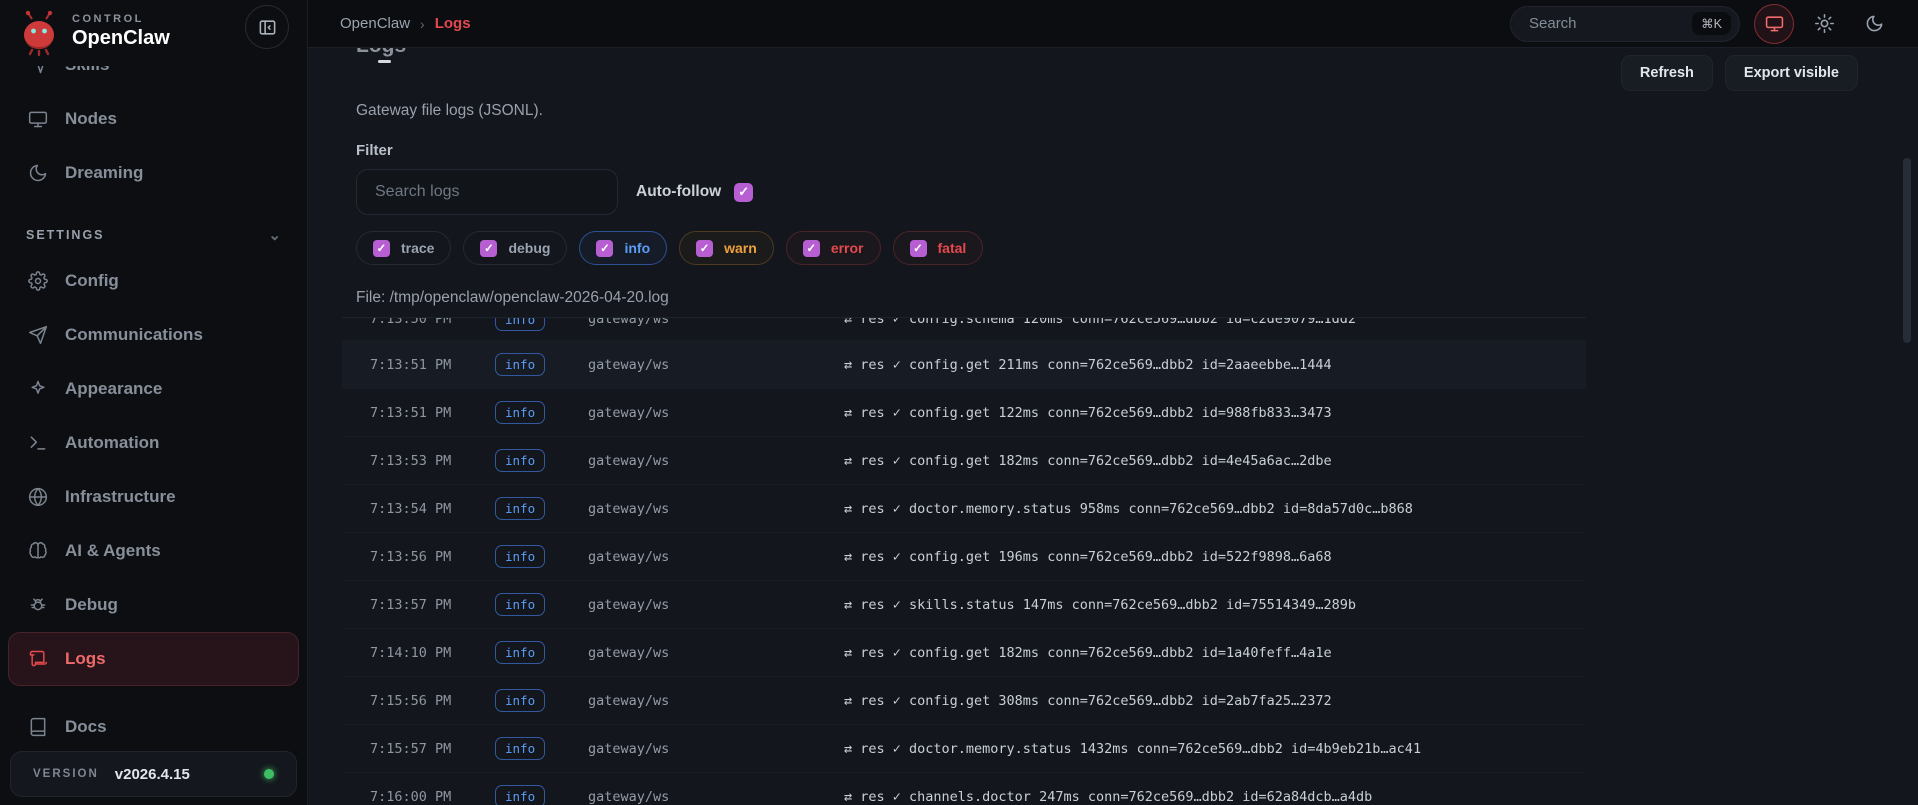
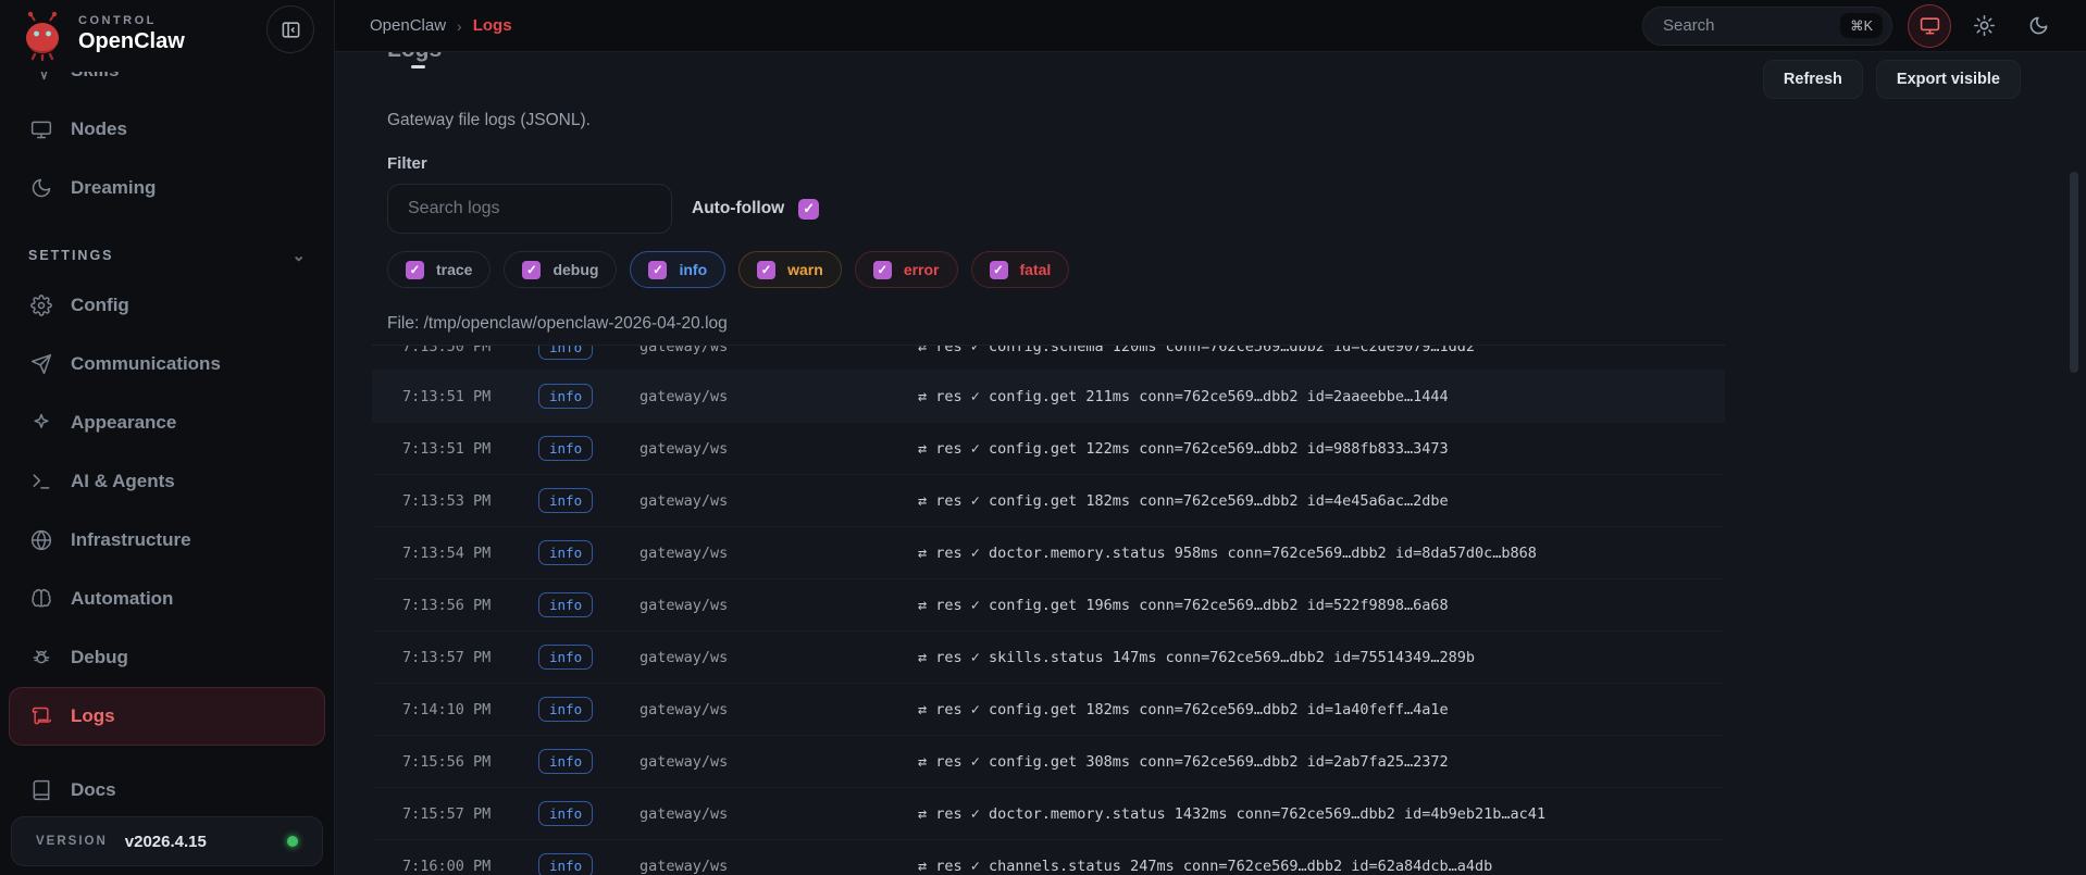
  CONTROL
  OpenClaw
  Nodes
  Dreaming
  SETTINGS
  ⌄
  Config
  Communications
  Appearance
- Automation
+ AI & Agents
  Infrastructure
- AI & Agents
+ Automation
  Debug
  Logs
  Docs
  VERSION
  v2026.4.15
  OpenClaw
  ›
  Logs
  Search
  ⌘K
  Refresh
  Export visible
  Gateway file logs (JSONL).
  Filter
  Search logs
  Auto-follow
  ✓
  ✓
  trace
  ✓
  debug
  ✓
  info
  ✓
  warn
  ✓
  error
  ✓
  fatal
  File: /tmp/openclaw/openclaw-2026-04-20.log
  7:13:50 PM
  info
  gateway/ws
  ⇄ res ✓ config.schema 120ms conn=762ce569…dbb2 id=c2de9079…1dd2
  7:13:51 PM
  info
  gateway/ws
  ⇄ res ✓ config.get 211ms conn=762ce569…dbb2 id=2aaeebbe…1444
  7:13:51 PM
  info
  gateway/ws
  ⇄ res ✓ config.get 122ms conn=762ce569…dbb2 id=988fb833…3473
  7:13:53 PM
  info
  gateway/ws
  ⇄ res ✓ config.get 182ms conn=762ce569…dbb2 id=4e45a6ac…2dbe
  7:13:54 PM
  info
  gateway/ws
  ⇄ res ✓ doctor.memory.status 958ms conn=762ce569…dbb2 id=8da57d0c…b868
  7:13:56 PM
  info
  gateway/ws
  ⇄ res ✓ config.get 196ms conn=762ce569…dbb2 id=522f9898…6a68
  7:13:57 PM
  info
  gateway/ws
  ⇄ res ✓ skills.status 147ms conn=762ce569…dbb2 id=75514349…289b
  7:14:10 PM
  info
  gateway/ws
  ⇄ res ✓ config.get 182ms conn=762ce569…dbb2 id=1a40feff…4a1e
  7:15:56 PM
  info
  gateway/ws
  ⇄ res ✓ config.get 308ms conn=762ce569…dbb2 id=2ab7fa25…2372
  7:15:57 PM
  info
  gateway/ws
  ⇄ res ✓ doctor.memory.status 1432ms conn=762ce569…dbb2 id=4b9eb21b…ac41
  7:16:00 PM
  info
  gateway/ws
- ⇄ res ✓ channels.doctor 247ms conn=762ce569…dbb2 id=62a84dcb…a4db
+ ⇄ res ✓ channels.status 247ms conn=762ce569…dbb2 id=62a84dcb…a4db
